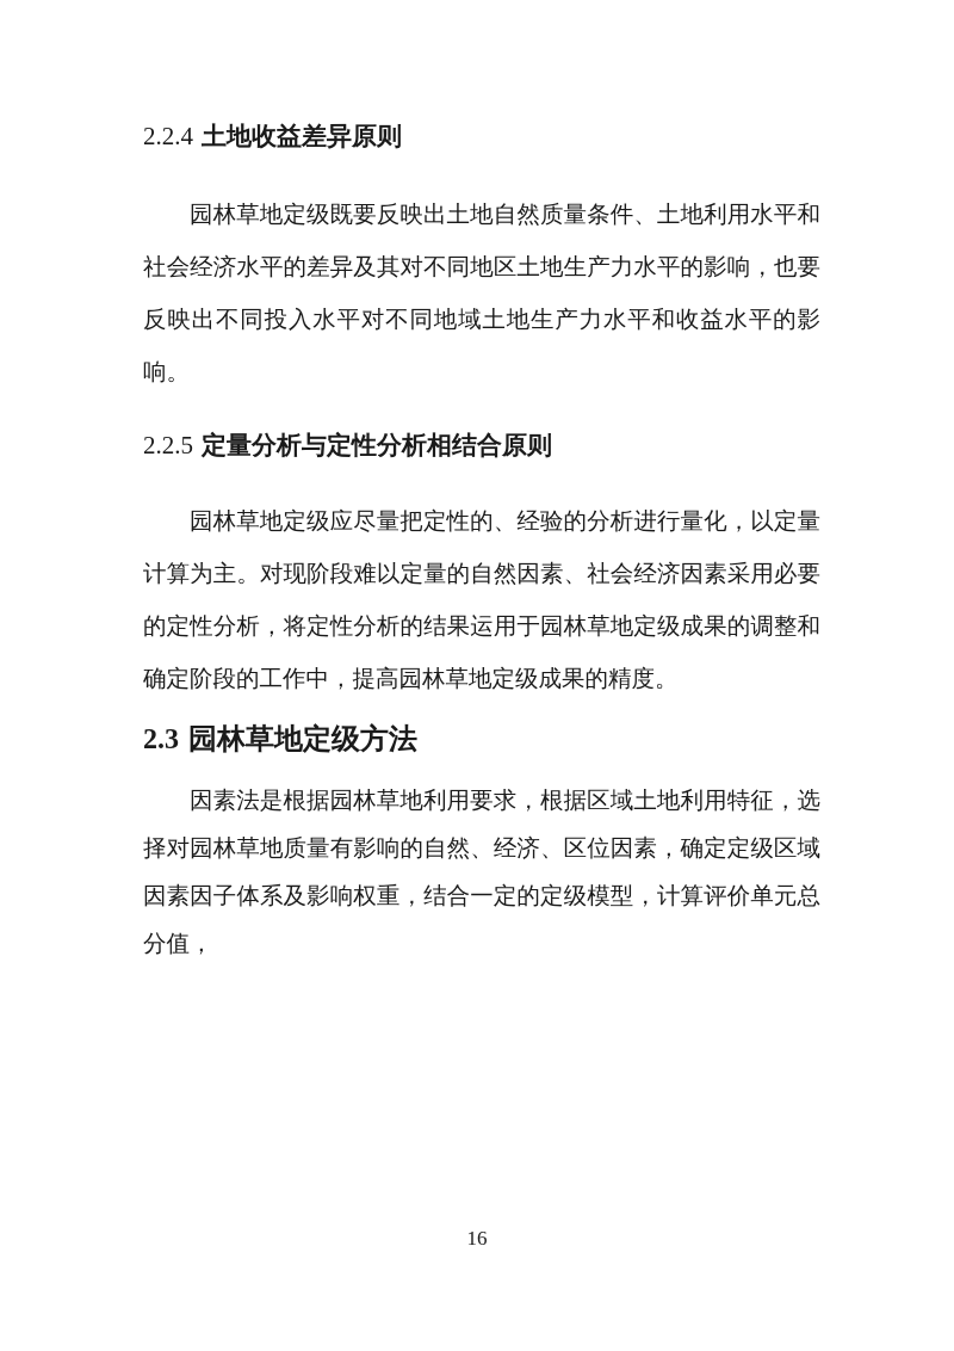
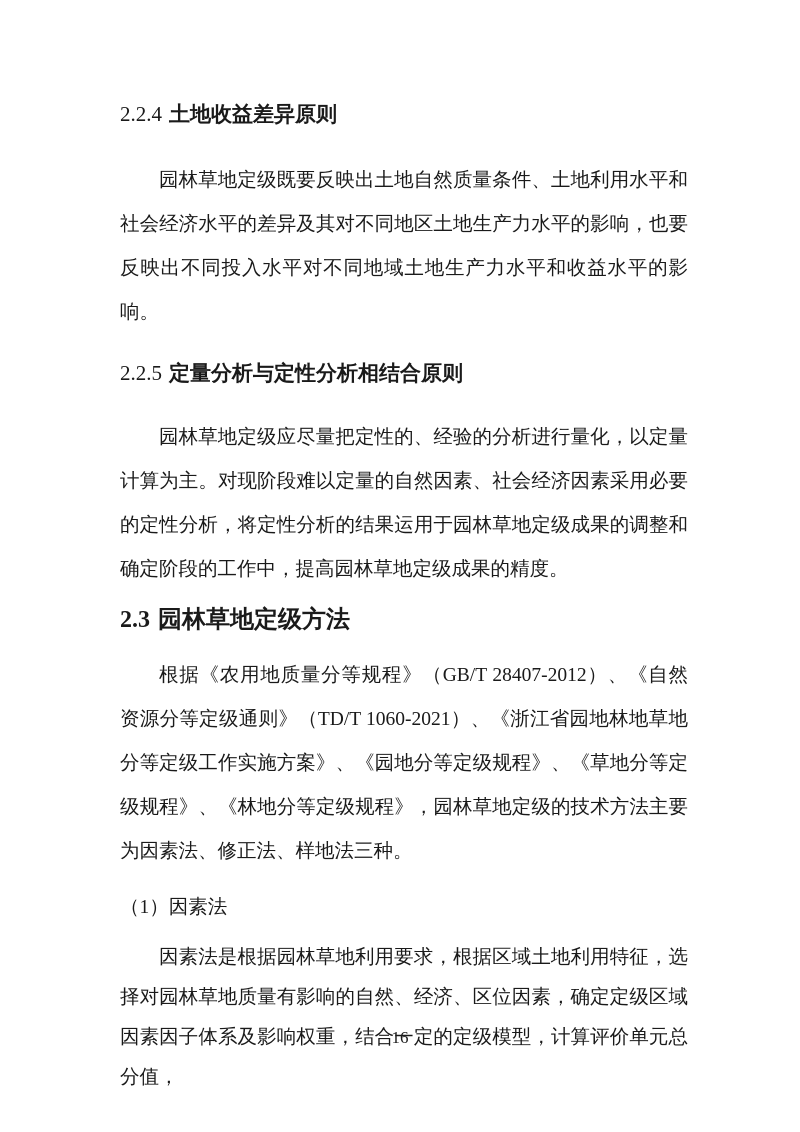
  2.2.4 土地收益差异原则
  园林草地定级既要反映出土地自然质量条件、土地利用水平和社会经济水平的差异及其对不同地区土地生产力水平的影响，也要反映出不同投入水平对不同地域土地生产力水平和收益水平的影响。
  2.2.5 定量分析与定性分析相结合原则
  园林草地定级应尽量把定性的、经验的分析进行量化，以定量计算为主。对现阶段难以定量的自然因素、社会经济因素采用必要的定性分析，将定性分析的结果运用于园林草地定级成果的调整和确定阶段的工作中，提高园林草地定级成果的精度。
  2.3 园林草地定级方法
+ 根据《农用地质量分等规程》（GB/T 28407-2012）、《自然资源分等定级通则》（TD/T 1060-2021）、《浙江省园地林地草地分等定级工作实施方案》、《园地分等定级规程》、《草地分等定级规程》、《林地分等定级规程》，园林草地定级的技术方法主要为因素法、修正法、样地法三种。
+ （1）因素法
  因素法是根据园林草地利用要求，根据区域土地利用特征，选择对园林草地质量有影响的自然、经济、区位因素，确定定级区域因素因子体系及影响权重，结合一定的定级模型，计算评价单元总分值，
  16
